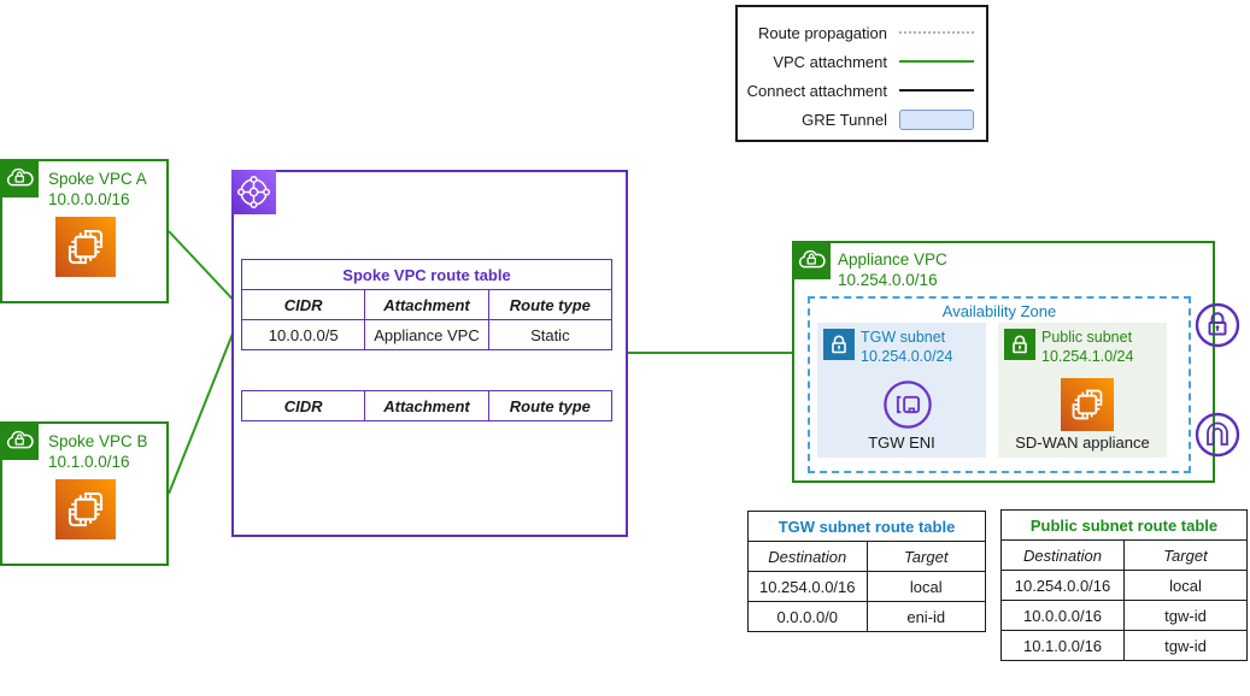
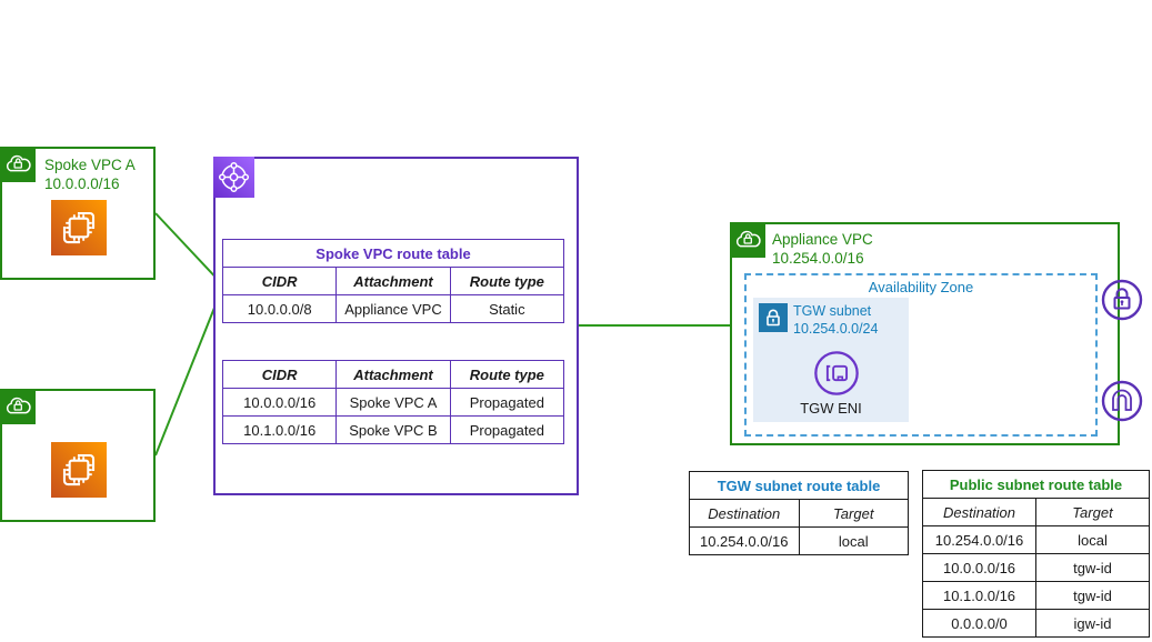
- Route propagation
- VPC attachment
- Connect attachment
- GRE Tunnel
  Spoke VPC A
  10.0.0.0/16
- Spoke VPC B
- 10.1.0.0/16
  Spoke VPC route table
  CIDR	Attachment	Route type
- 10.0.0.0/5	Appliance VPC	Static
+ 10.0.0.0/8	Appliance VPC	Static
  CIDR	Attachment	Route type
+ 10.0.0.0/16	Spoke VPC A	Propagated
+ 10.1.0.0/16	Spoke VPC B	Propagated
  Appliance VPC
  10.254.0.0/16
  Availability Zone
  TGW subnet
  10.254.0.0/24
  TGW ENI
- Public subnet
- 10.254.1.0/24
- SD-WAN appliance
  TGW subnet route table
  Destination	Target
  10.254.0.0/16	local
- 0.0.0.0/0	eni-id
  Public subnet route table
  Destination	Target
  10.254.0.0/16	local
  10.0.0.0/16	tgw-id
  10.1.0.0/16	tgw-id
+ 0.0.0.0/0	igw-id
